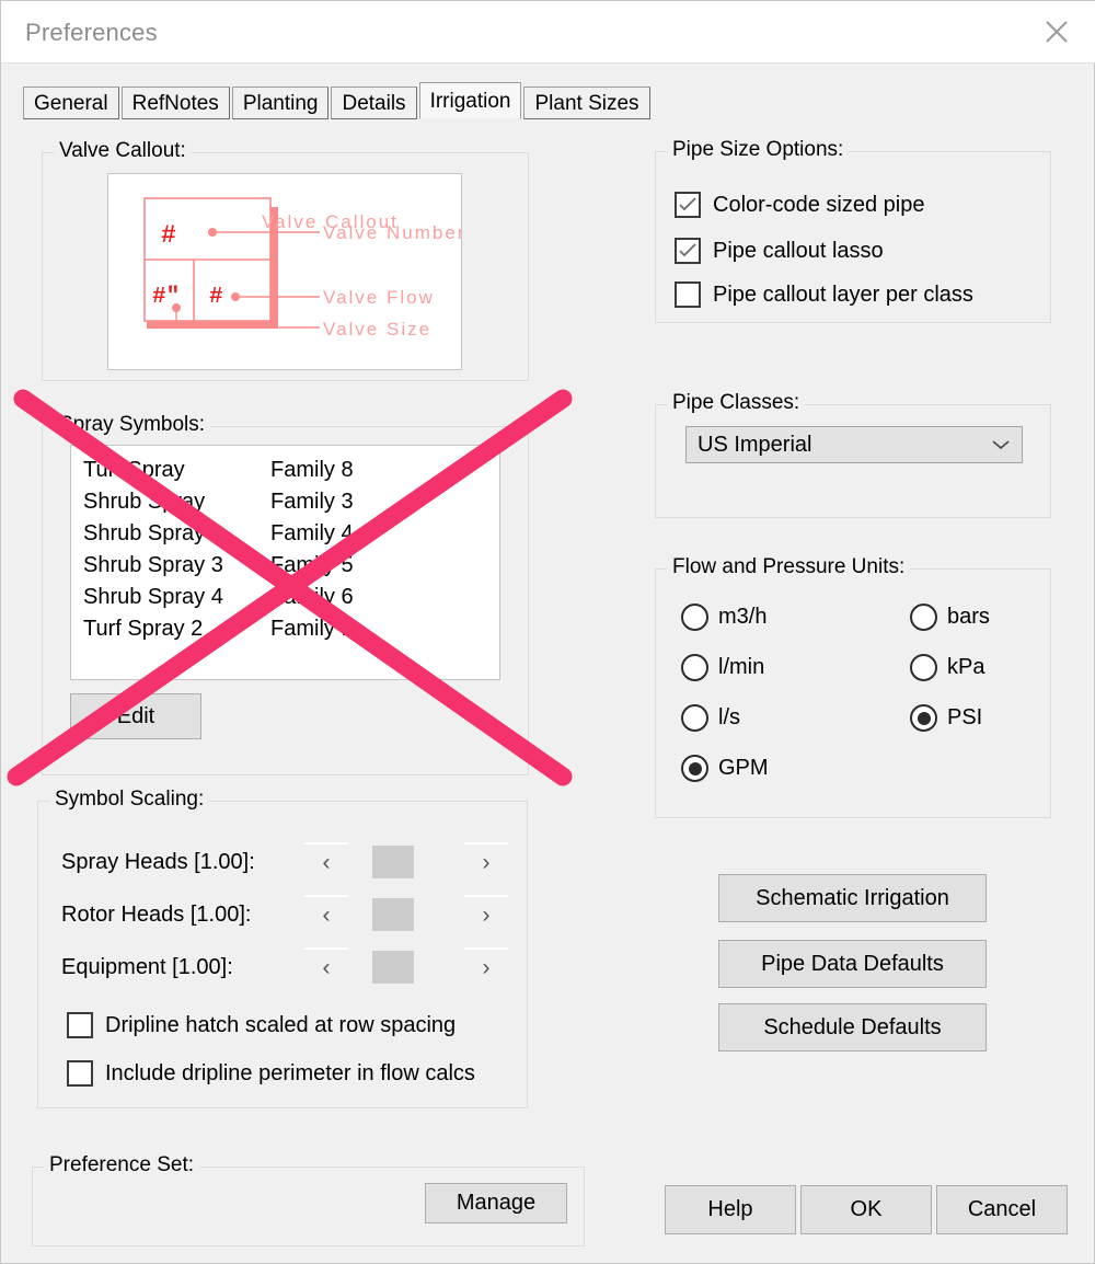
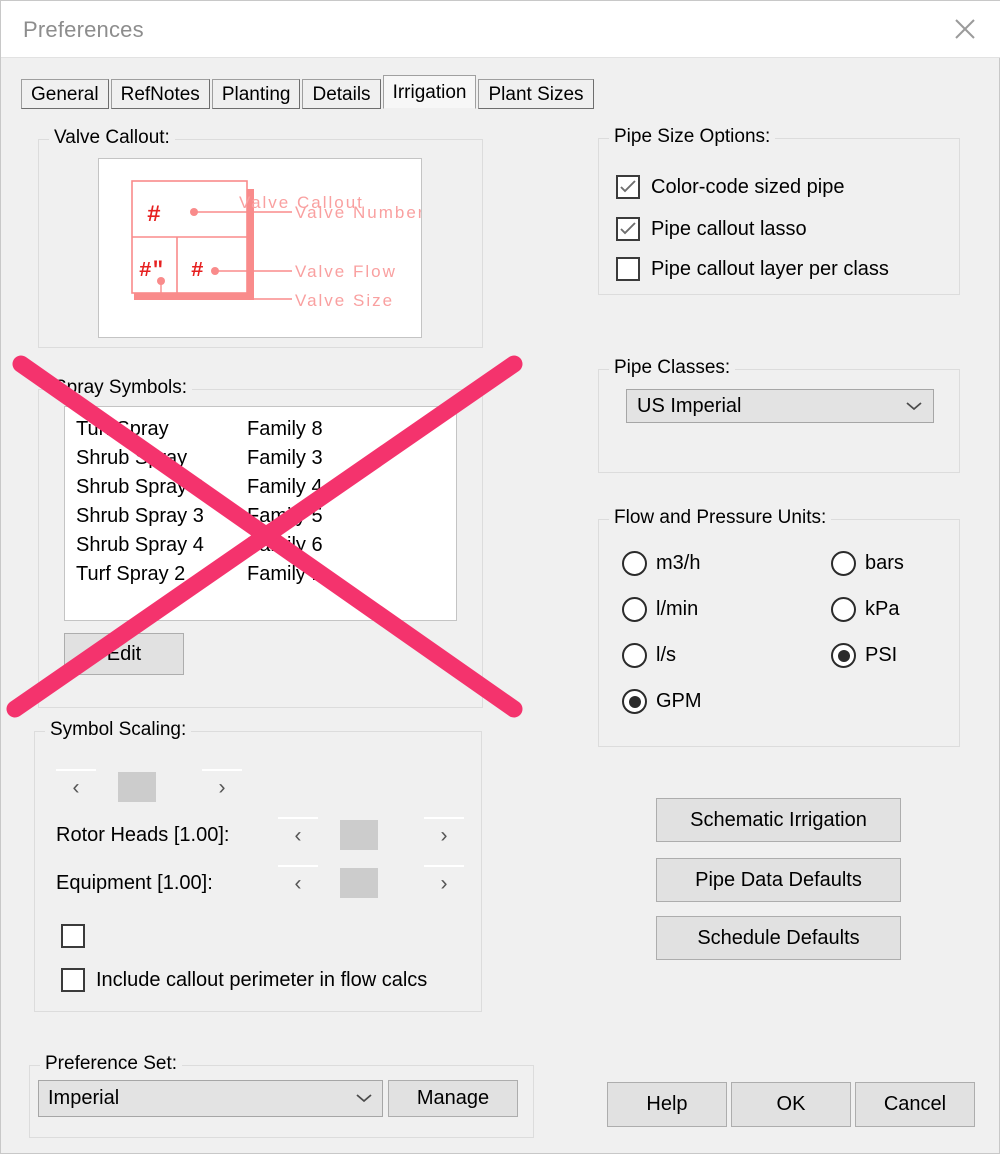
  Preferences
  General
  RefNotes
  Planting
  Details
  Irrigation
  Plant Sizes
  Valve Callout:
  #
  #"
  #
  Valve Callout
  Valve Numbe
  Valve Flow
  Valve Size
  pray Symbols:
  Family 8
  Shrubay
  Family 3
  Shrub Spra
  Family 4
  Shrub Spray 3
  Shrub Spray 4
  Turf Spray 2
  Family
  Edit
  Symbol Scaling:
- Spray Heads [1.00]:
  ‹
  ›
  Rotor Heads [1.00]:
  ‹
  ›
  Equipment [1.00]:
  ‹
  ›
- Dripline hatch scaled at row spacing
- Include dripline perimeter in flow calcs
+ Include callout perimeter in flow calcs
  Preference Set:
+ Imperial
  Manage
  Pipe Size Options:
  Color-code sized pipe
  Pipe callout lasso
  Pipe callout layer per class
  Pipe Classes:
  US Imperial
  Flow and Pressure Units:
  m3/h
  l/min
  l/s
  GPM
  bars
  kPa
  PSI
  Schematic Irrigation
  Pipe Data Defaults
  Schedule Defaults
  Help
  OK
  Cancel
